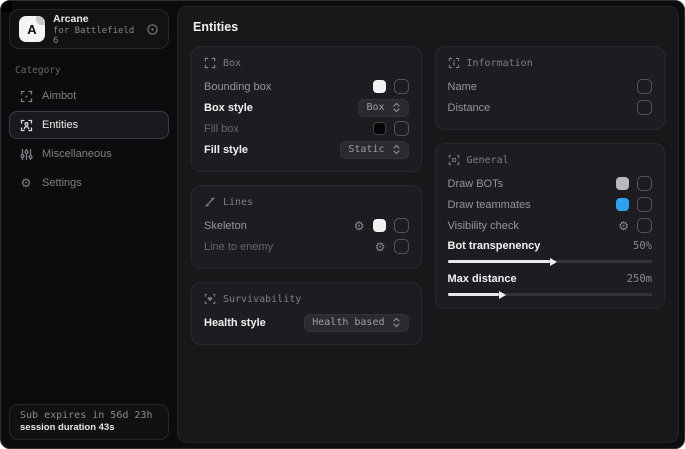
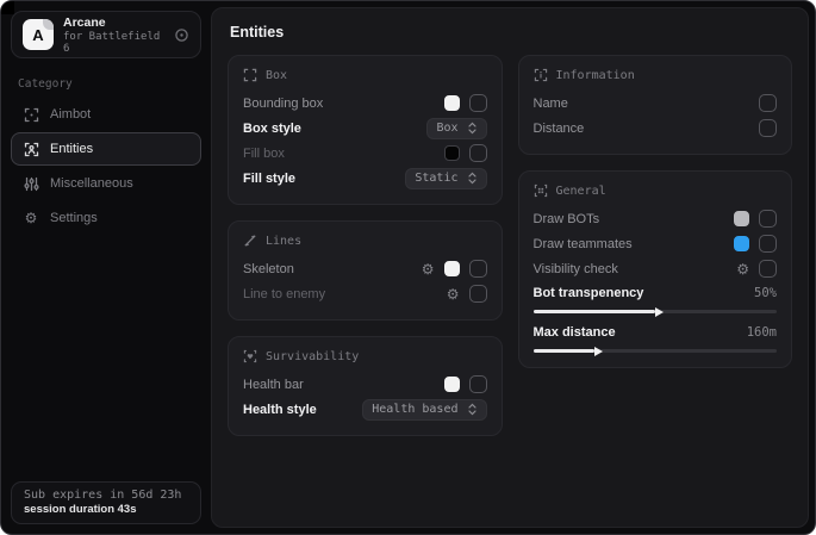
  A
  Arcane
  for Battlefield 6
  Category
  Aimbot
  Entities
  Miscellaneous
  ⚙
  Settings
  Sub expires in 56d 23h
  session duration 43s
  Entities
  Box
  Bounding box
  Box style
  Box
  Fill box
  Fill style
  Static
  Lines
  Skeleton
  ⚙
  Line to enemy
  ⚙
  Survivability
+ Health bar
  Health style
  Health based
  Information
  Name
  Distance
  General
  Draw BOTs
  Draw teammates
  Visibility check
  ⚙
  Bot transpenency
  50%
  Max distance
- 250m
+ 160m
